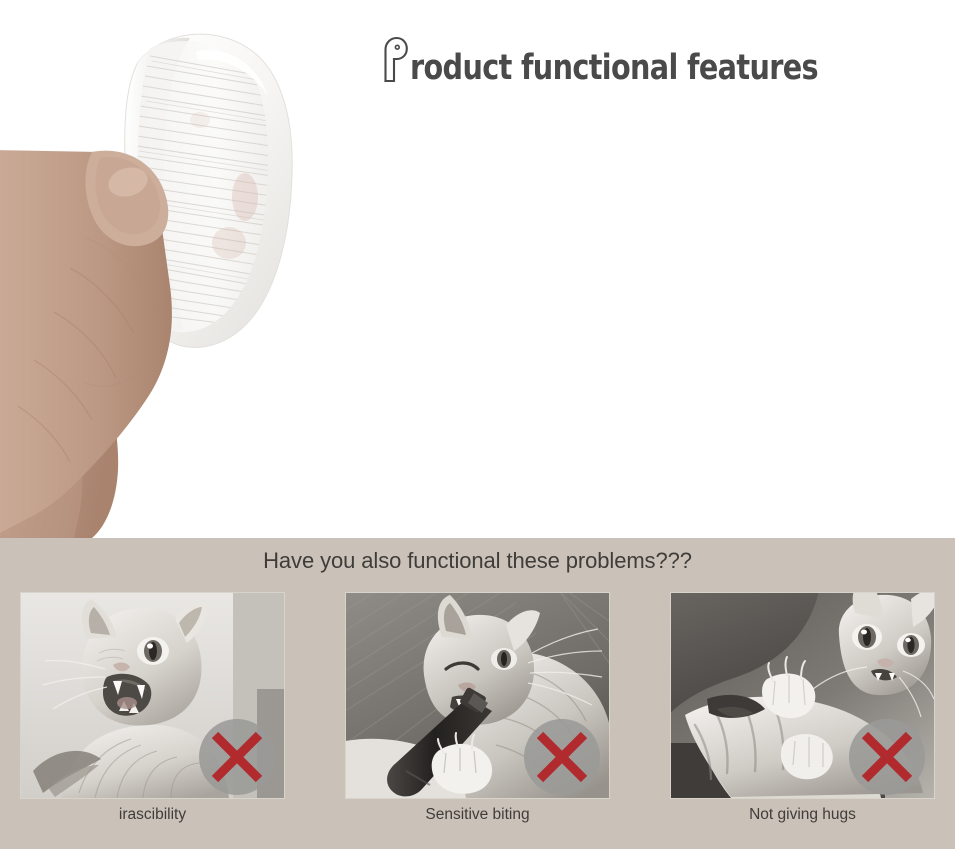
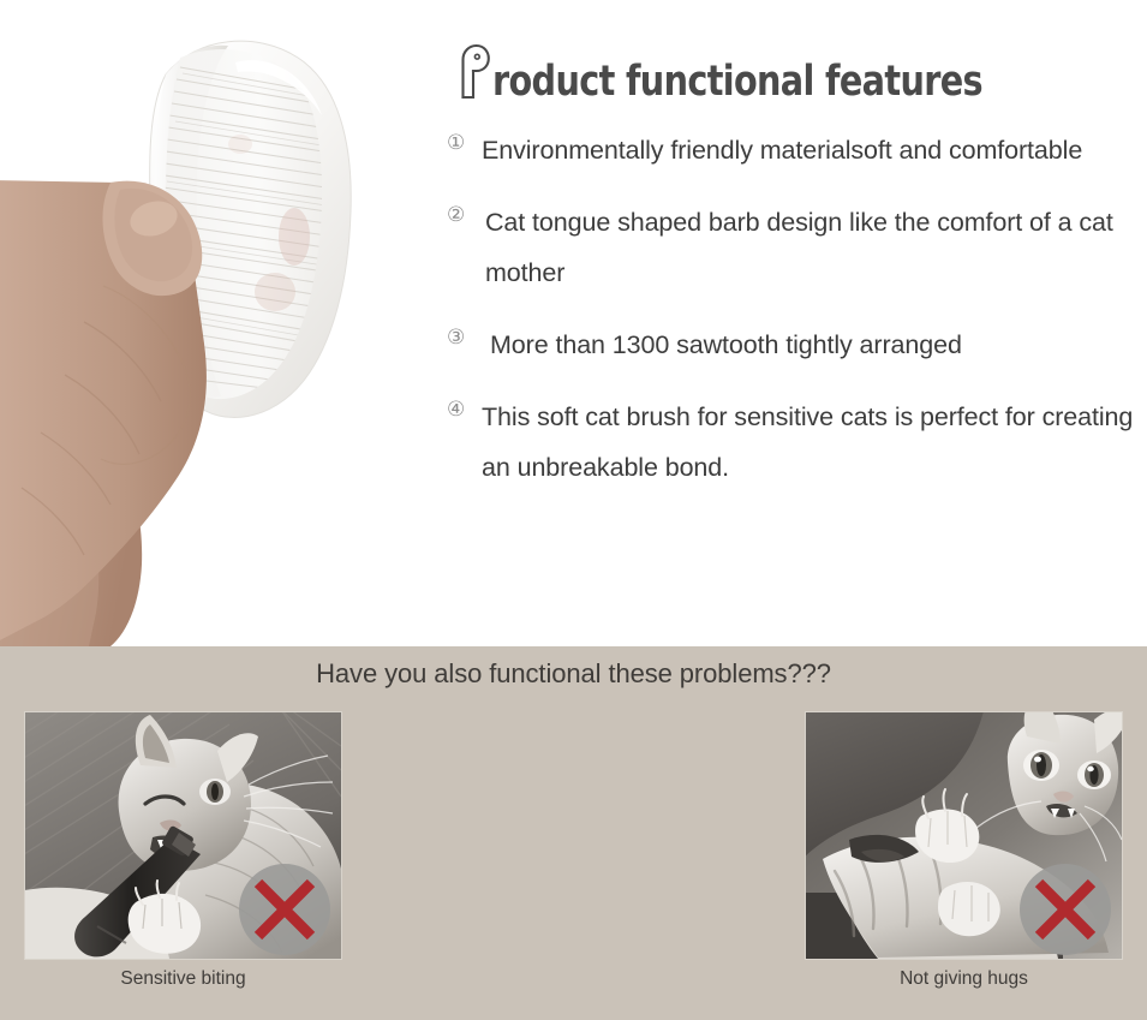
  roduct functional features
+ ①
+ Environmentally friendly materialsoft and comfortable
+ ②
+ Cat tongue shaped barb design like the comfort of a cat mother
+ ③
+ More than 1300 sawtooth tightly arranged
+ ④
+ This soft cat brush for sensitive cats is perfect for creating an unbreakable bond.
  Have you also functional these problems???
- irascibility
  Sensitive biting
  Not giving hugs
